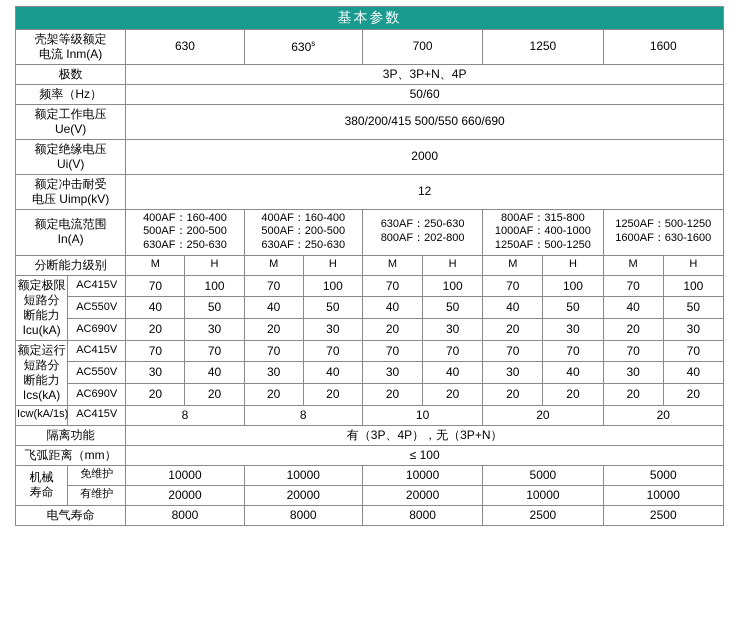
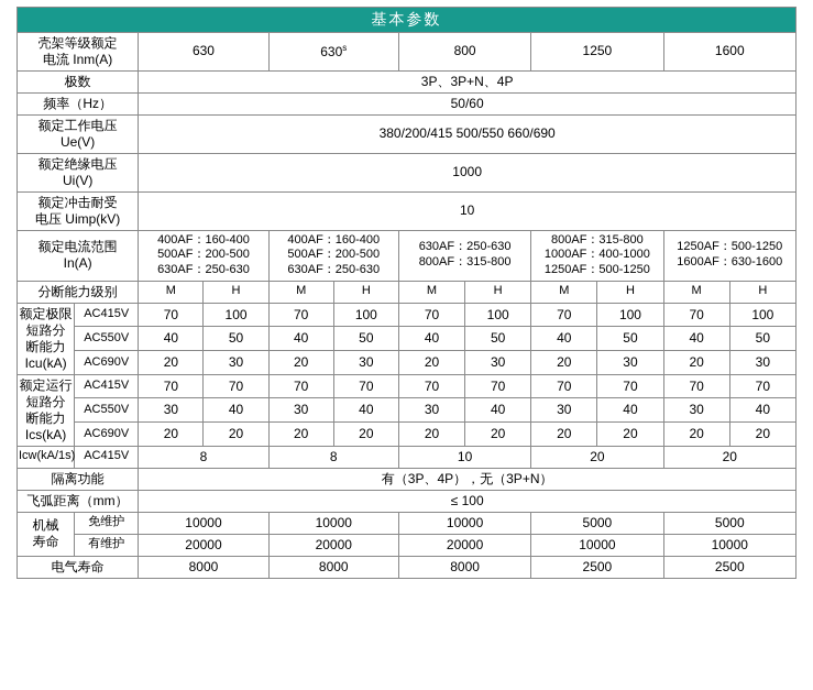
  基本参数
- 壳架等级额定 电流 Inm(A)	630	630s	700	1250	1600
+ 壳架等级额定 电流 Inm(A)	630	630s	800	1250	1600
  极数	3P、3P+N、4P
  频率（Hz）	50/60
  额定工作电压 Ue(V)	380/200/415 500/550 660/690
- 额定绝缘电压 Ui(V)	2000
+ 额定绝缘电压 Ui(V)	1000
- 额定冲击耐受 电压 Uimp(kV)	12
+ 额定冲击耐受 电压 Uimp(kV)	10
- 额定电流范围 In(A)	400AF：160-400 500AF：200-500 630AF：250-630	400AF：160-400 500AF：200-500 630AF：250-630	630AF：250-630 800AF：202-800	800AF：315-800 1000AF：400-1000 1250AF：500-1250	1250AF：500-1250 1600AF：630-1600
+ 额定电流范围 In(A)	400AF：160-400 500AF：200-500 630AF：250-630	400AF：160-400 500AF：200-500 630AF：250-630	630AF：250-630 800AF：315-800	800AF：315-800 1000AF：400-1000 1250AF：500-1250	1250AF：500-1250 1600AF：630-1600
  分断能力级别	M	H	M	H	M	H	M	H	M	H
  额定极限 短路分 断能力 Icu(kA)	AC415V	70	100	70	100	70	100	70	100	70	100
  AC550V	40	50	40	50	40	50	40	50	40	50
  AC690V	20	30	20	30	20	30	20	30	20	30
  额定运行 短路分 断能力 Ics(kA)	AC415V	70	70	70	70	70	70	70	70	70	70
  AC550V	30	40	30	40	30	40	30	40	30	40
  AC690V	20	20	20	20	20	20	20	20	20	20
  Icw(kА/1s)	AC415V	8	8	10	20	20
  隔离功能	有（3P、4P），无（3P+N）
  飞弧距离（mm）	≤ 100
  机械 寿命	免维护	10000	10000	10000	5000	5000
  有维护	20000	20000	20000	10000	10000
  电气寿命	8000	8000	8000	2500	2500
